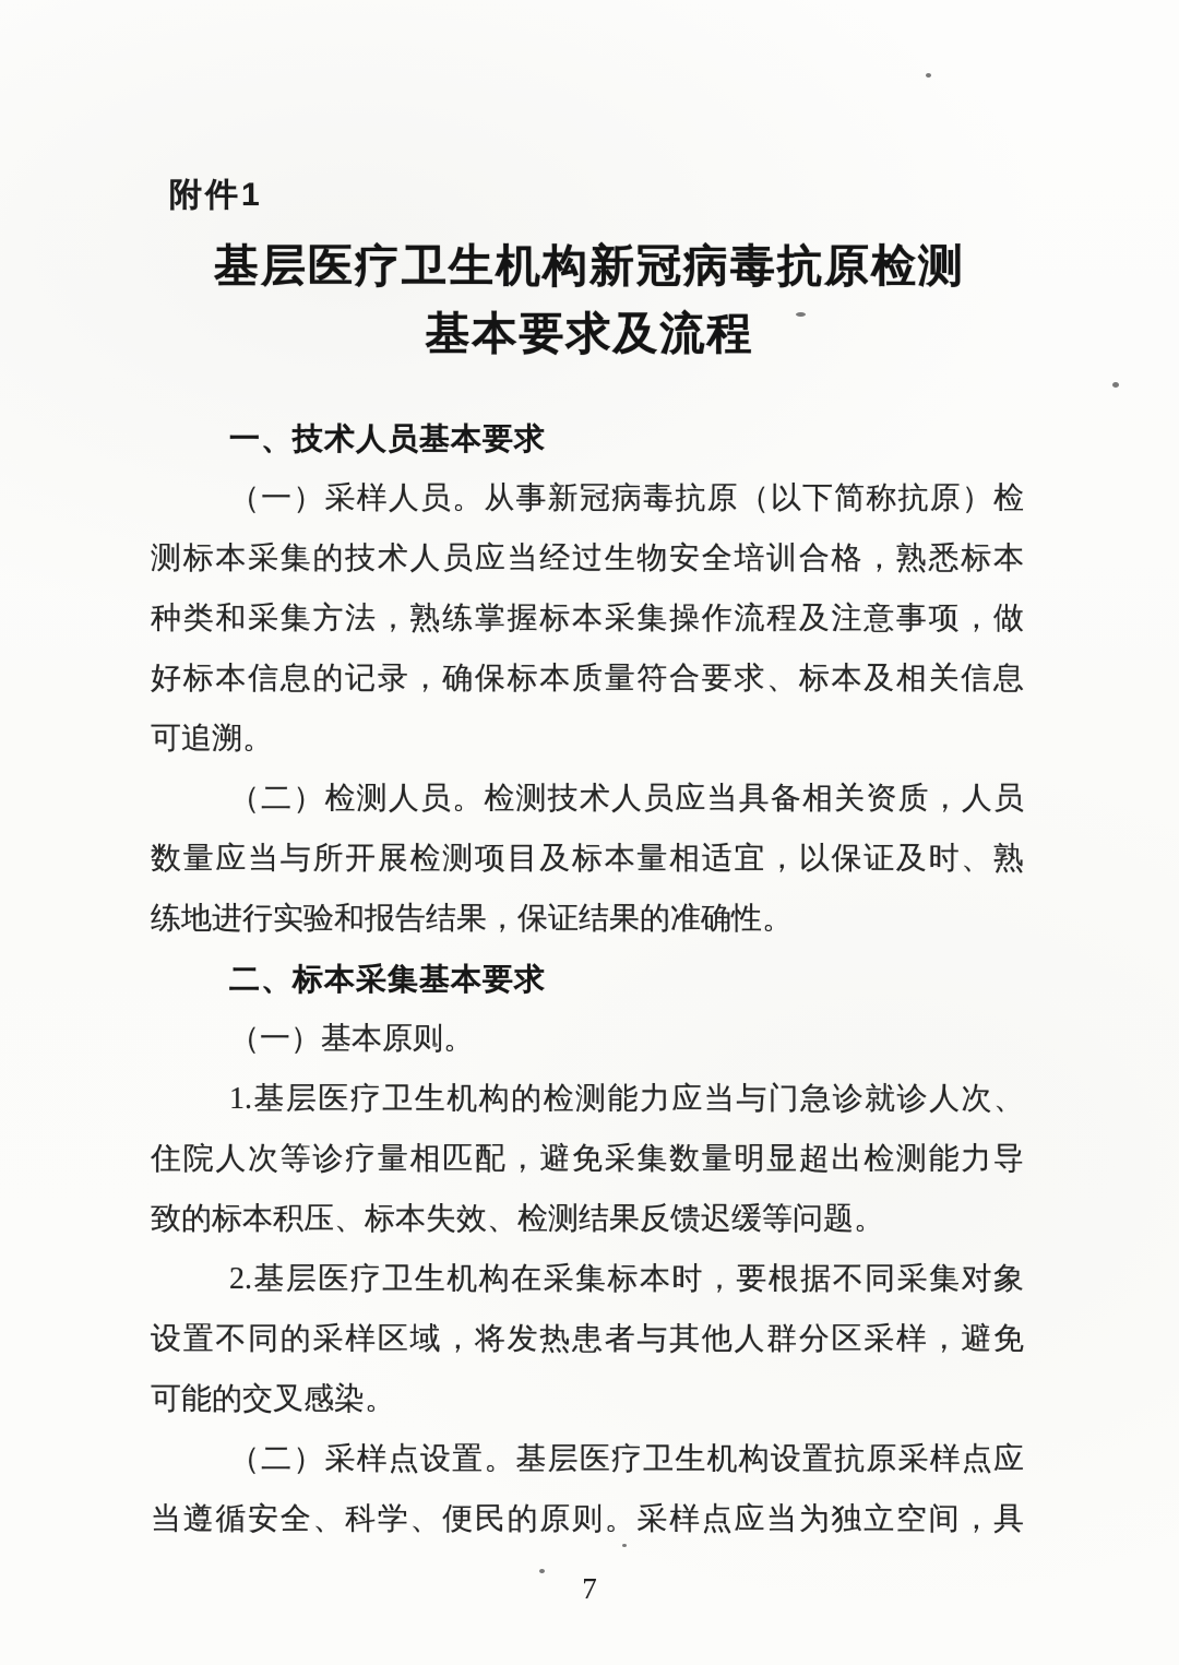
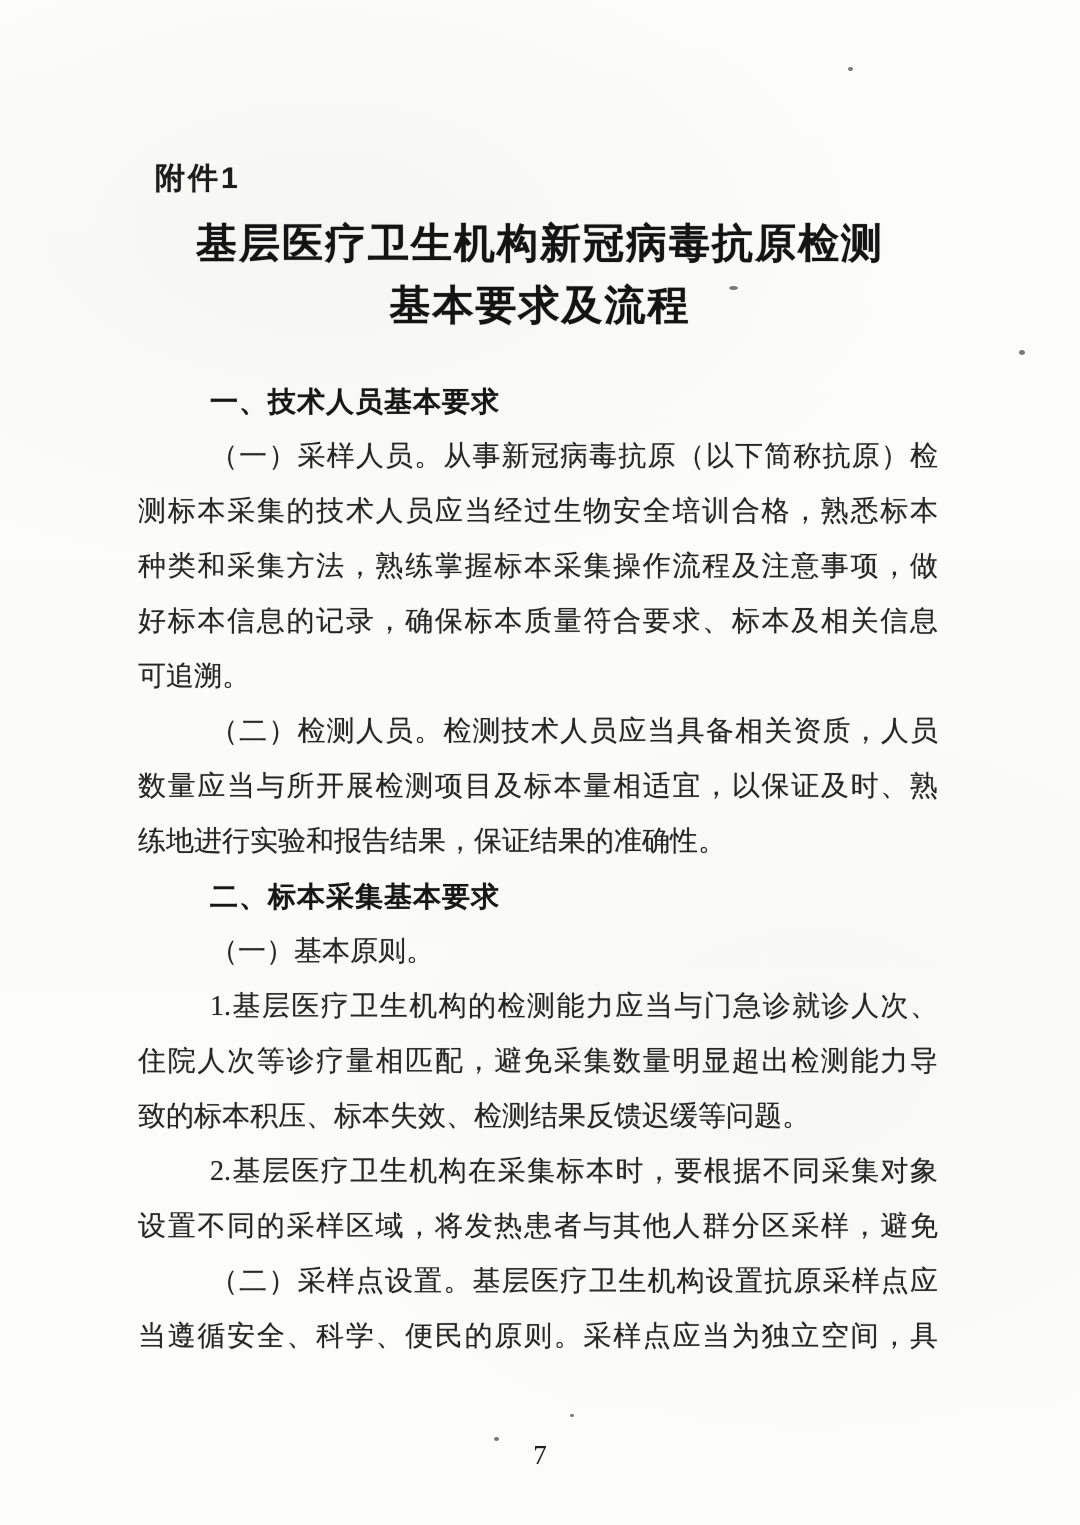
  附件1
  基层医疗卫生机构新冠病毒抗原检测
  基本要求及流程
  一、技术人员基本要求
  （一）采样人员。从事新冠病毒抗原（以下简称抗原）检
  测标本采集的技术人员应当经过生物安全培训合格，熟悉标本
  种类和采集方法，熟练掌握标本采集操作流程及注意事项，做
  好标本信息的记录，确保标本质量符合要求、标本及相关信息
  可追溯。
  （二）检测人员。检测技术人员应当具备相关资质，人员
  数量应当与所开展检测项目及标本量相适宜，以保证及时、熟
  练地进行实验和报告结果，保证结果的准确性。
  二、标本采集基本要求
  （一）基本原则。
  1.基层医疗卫生机构的检测能力应当与门急诊就诊人次、
  住院人次等诊疗量相匹配，避免采集数量明显超出检测能力导
  致的标本积压、标本失效、检测结果反馈迟缓等问题。
  2.基层医疗卫生机构在采集标本时，要根据不同采集对象
  设置不同的采样区域，将发热患者与其他人群分区采样，避免
- 可能的交叉感染。
  （二）采样点设置。基层医疗卫生机构设置抗原采样点应
  当遵循安全、科学、便民的原则。采样点应当为独立空间，具
  7
